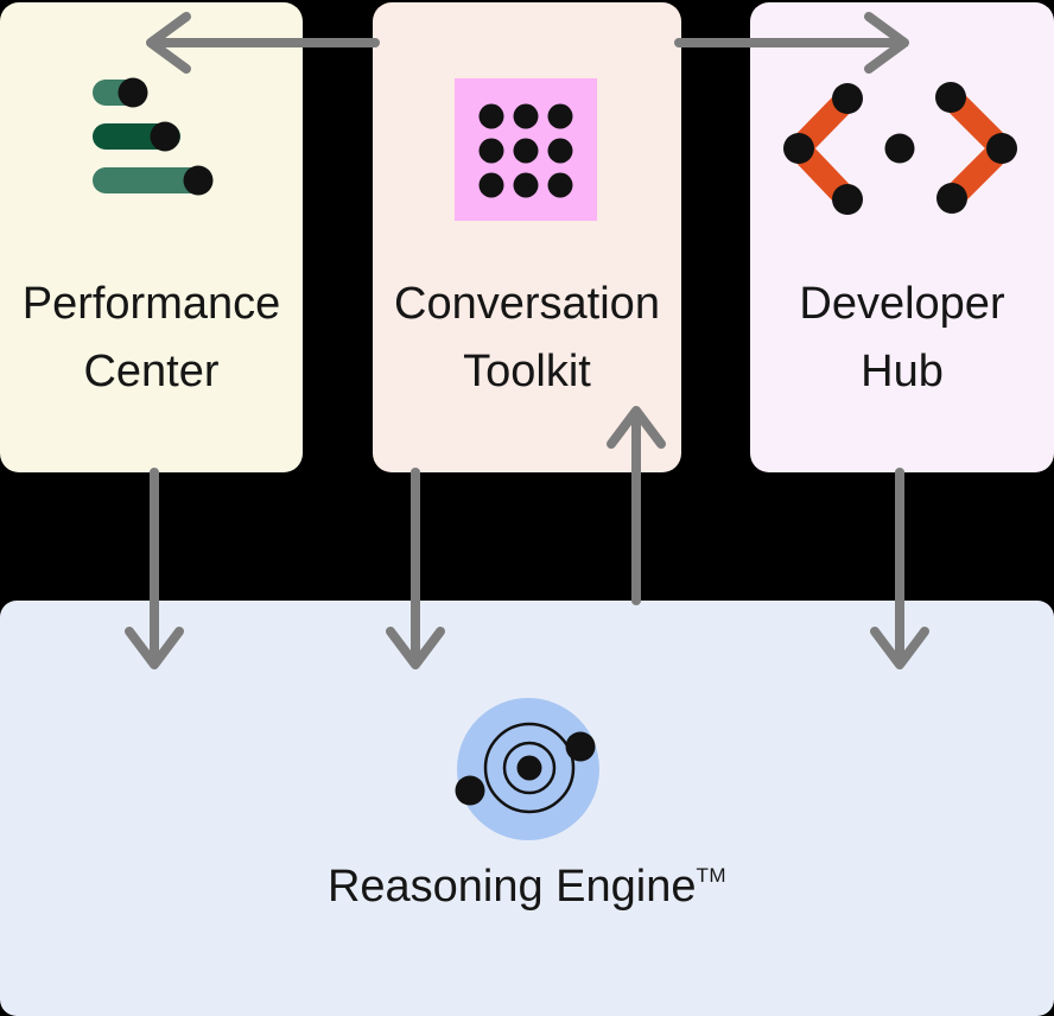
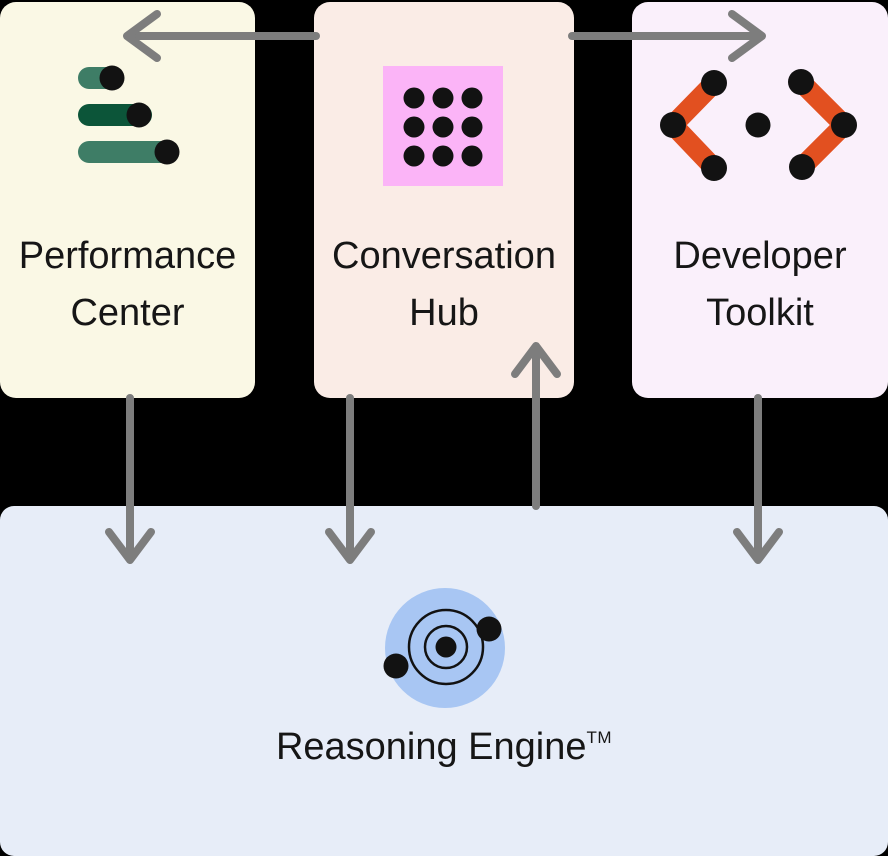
  Performance
  Center
  Conversation
- Toolkit
+ Hub
  Developer
- Hub
+ Toolkit
  Reasoning EngineTM
